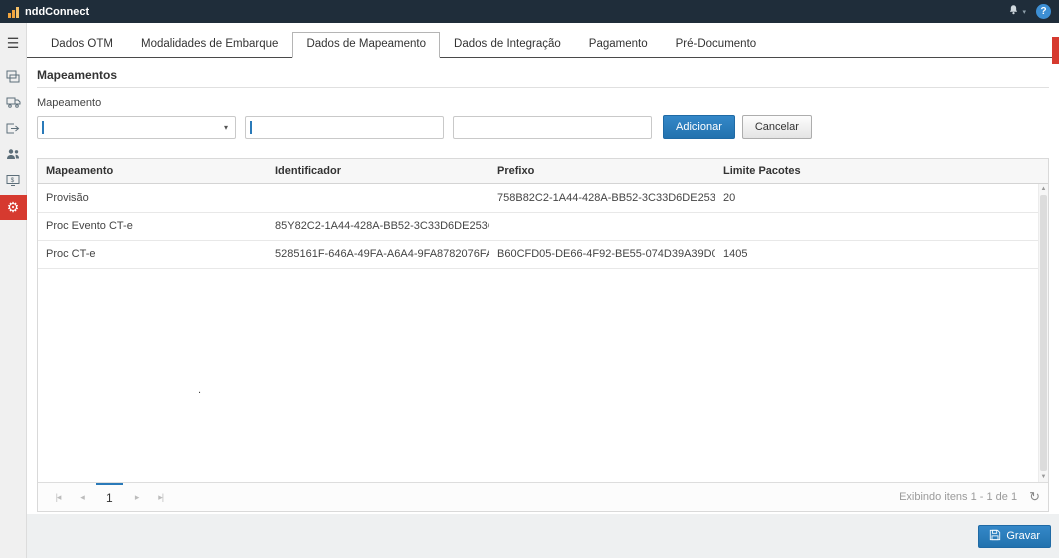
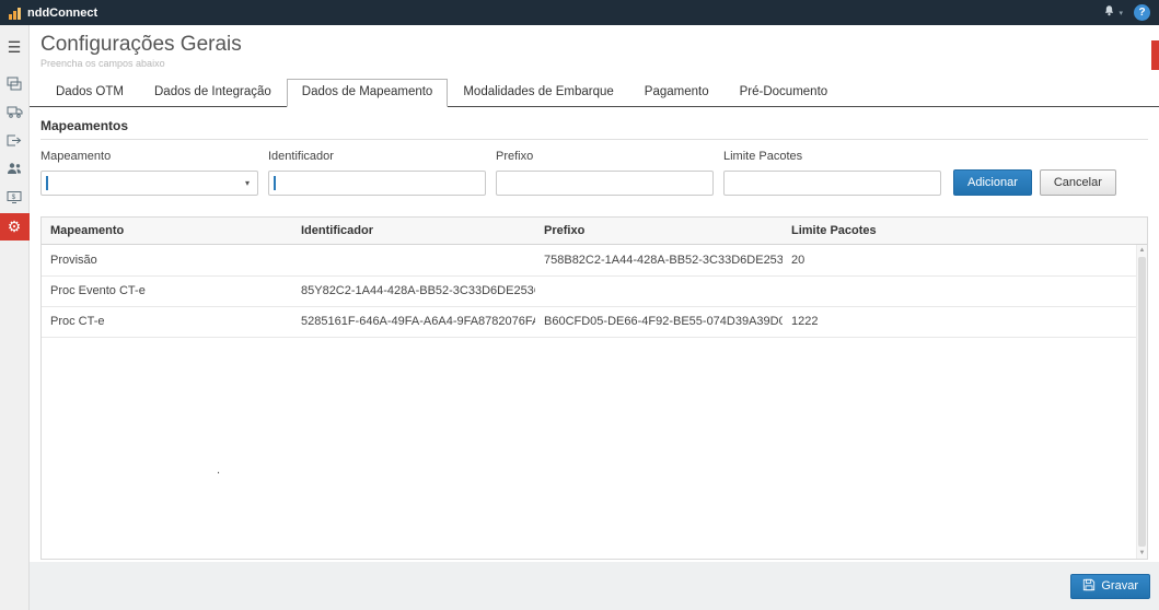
  nddConnect
  ?
  ☰
  ⚙
+ Configurações Gerais
+ Preencha os campos abaixo
  Dados OTM
- Modalidades de Embarque
+ Dados de Integração
  Dados de Mapeamento
- Dados de Integração
+ Modalidades de Embarque
  Pagamento
  Pré-Documento
  Mapeamentos
  Mapeamento
  ▾
+ Identificador
+ Prefixo
+ Limite Pacotes
  Adicionar
  Cancelar
  Mapeamento	Identificador	Prefixo	Limite Pacotes
  Provisão		758B82C2-1A44-428A-BB52-3C33D6DE253	20
  Proc Evento CT-e	85Y82C2-1A44-428A-BB52-3C33D6DE253
- Proc CT-e	5285161F-646A-49FA-A6A4-9FA8782076F	B60CFD05-DE66-4F92-BE55-074D39A39D0	1405
+ Proc CT-e	5285161F-646A-49FA-A6A4-9FA8782076F	B60CFD05-DE66-4F92-BE55-074D39A39D0	1222
  .
- |◂
- ◂
- 1
- ▸
- ▸|
- Exibindo itens 1 - 1 de 1
- ↻
  Gravar
